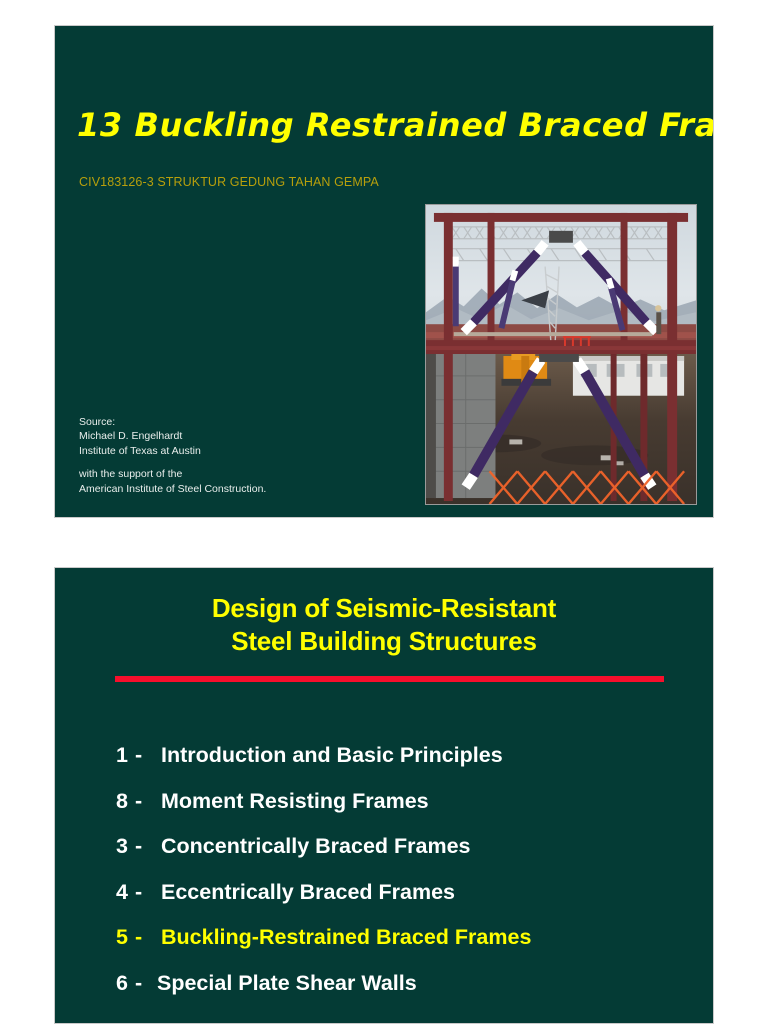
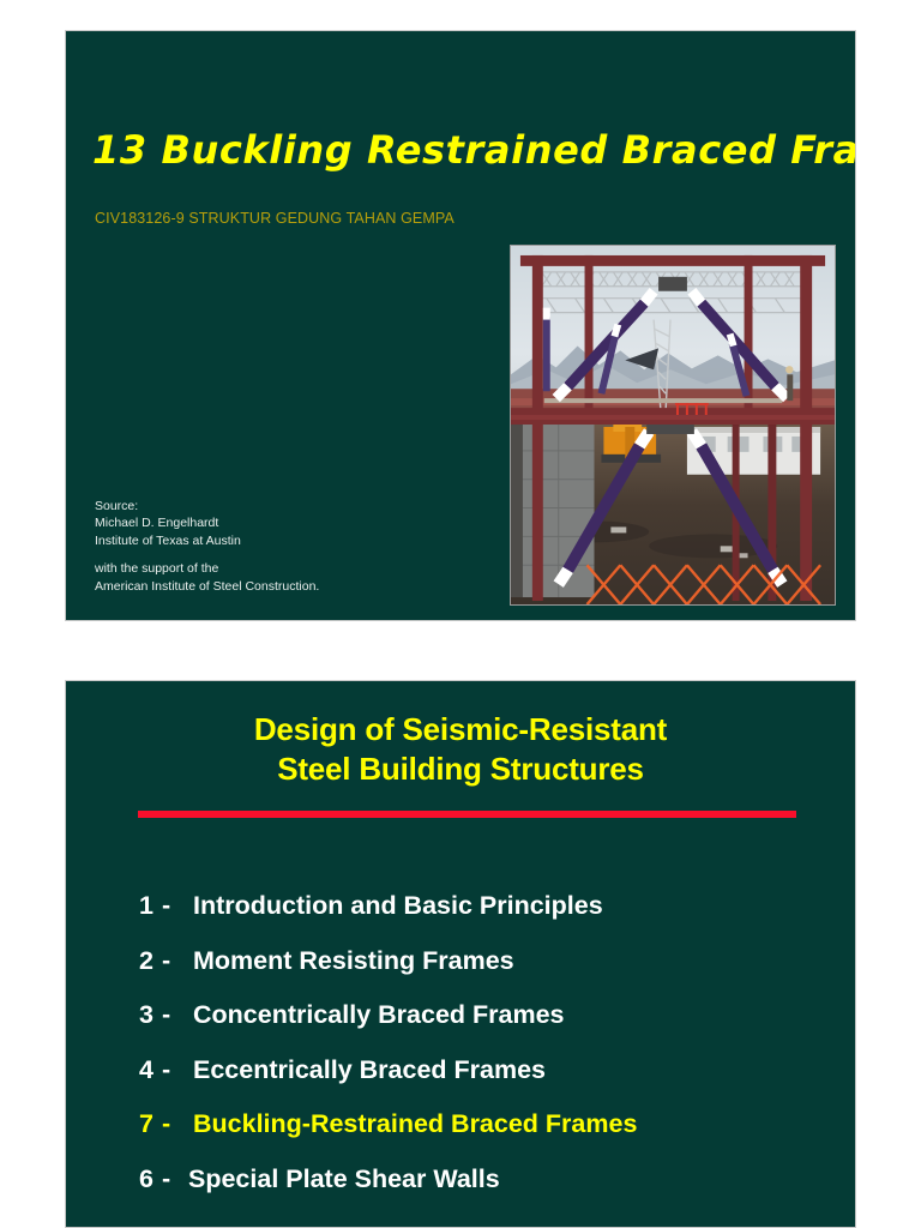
  13 Buckling Restrained Braced Fra
- CIV183126-3 STRUKTUR GEDUNG TAHAN GEMPA
+ CIV183126-9 STRUKTUR GEDUNG TAHAN GEMPA
  Source:
  Michael D. Engelhardt
  Institute of Texas at Austin
  with the support of the
  American Institute of Steel Construction.
  Design of Seismic-Resistant
  Steel Building Structures
  1
  -
  Introduction and Basic Principles
- 8
+ 2
  -
  Moment Resisting Frames
  3
  -
  Concentrically Braced Frames
  4
  -
  Eccentrically Braced Frames
- 5
+ 7
  -
  Buckling-Restrained Braced Frames
  6
  -
  Special Plate Shear Walls
